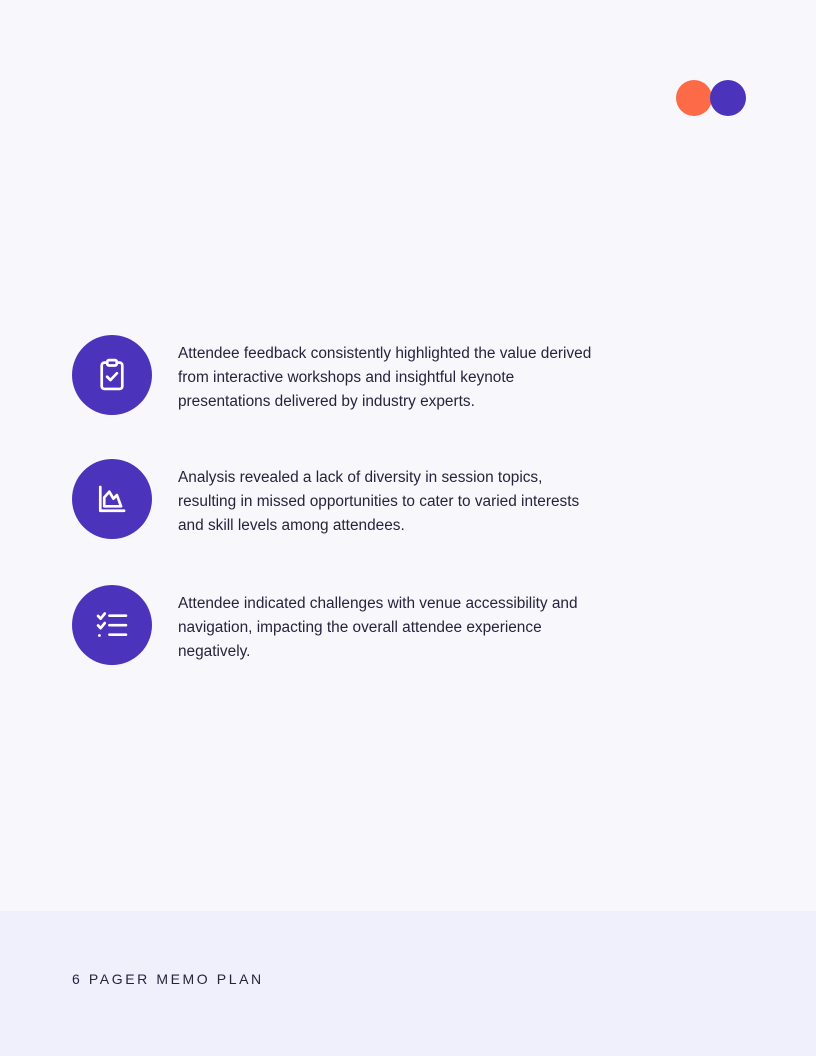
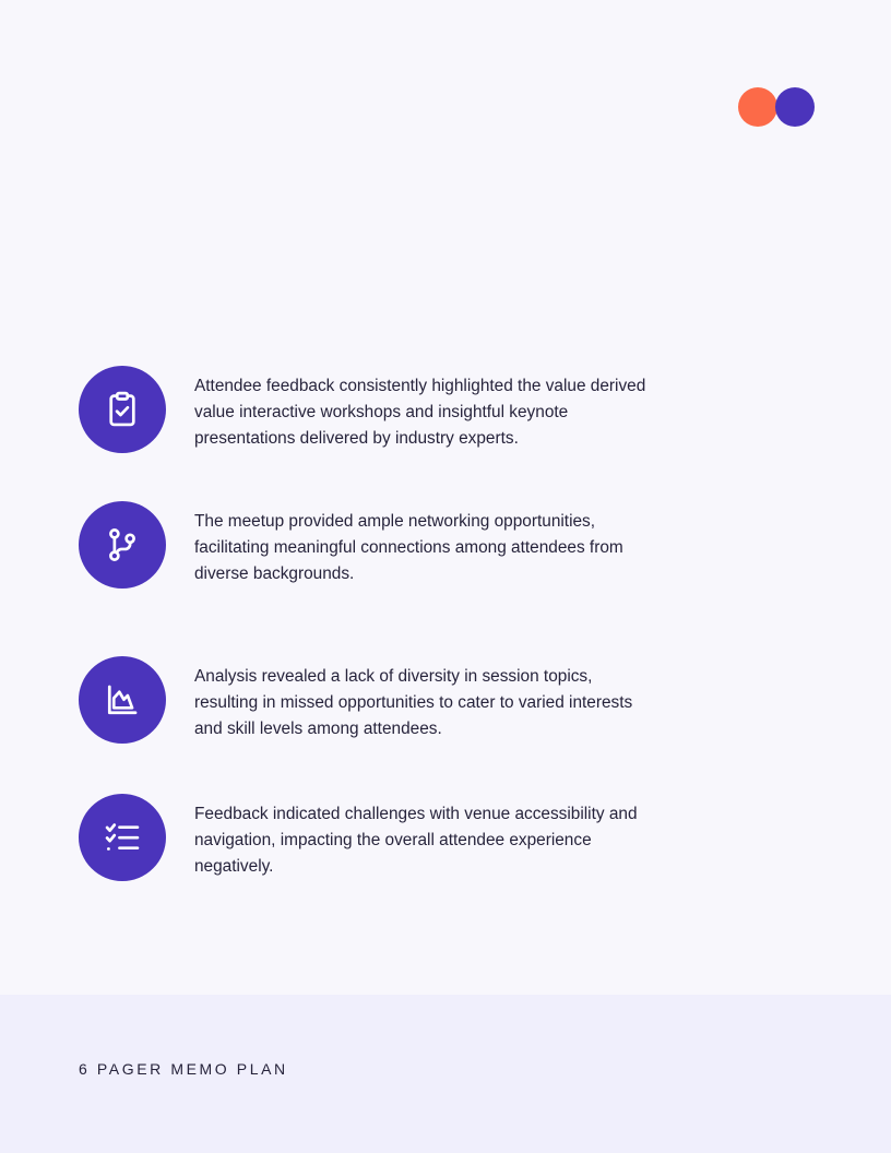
- Attendee feedback consistently highlighted the value derived from interactive workshops and insightful keynote presentations delivered by industry experts.
+ Attendee feedback consistently highlighted the value derived value interactive workshops and insightful keynote presentations delivered by industry experts.
+ The meetup provided ample networking opportunities, facilitating meaningful connections among attendees from diverse backgrounds.
  Analysis revealed a lack of diversity in session topics, resulting in missed opportunities to cater to varied interests and skill levels among attendees.
- Attendee indicated challenges with venue accessibility and navigation, impacting the overall attendee experience negatively.
+ Feedback indicated challenges with venue accessibility and navigation, impacting the overall attendee experience negatively.
  6 PAGER MEMO PLAN
